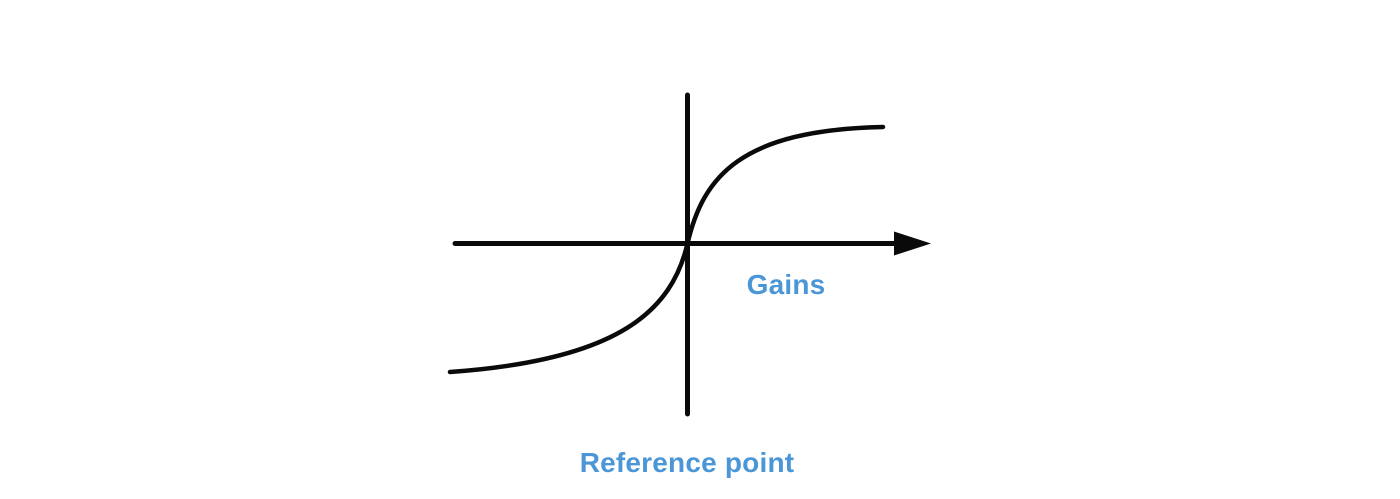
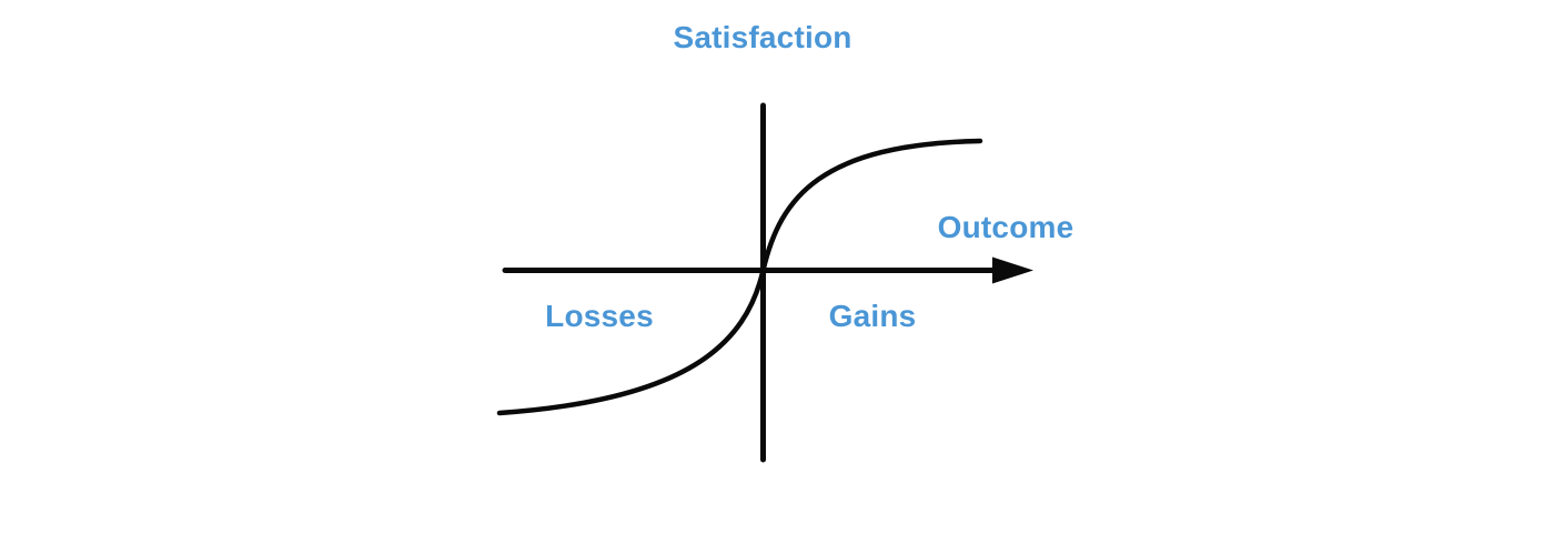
+ Satisfaction
+ Outcome
+ Losses
  Gains
- Reference point
